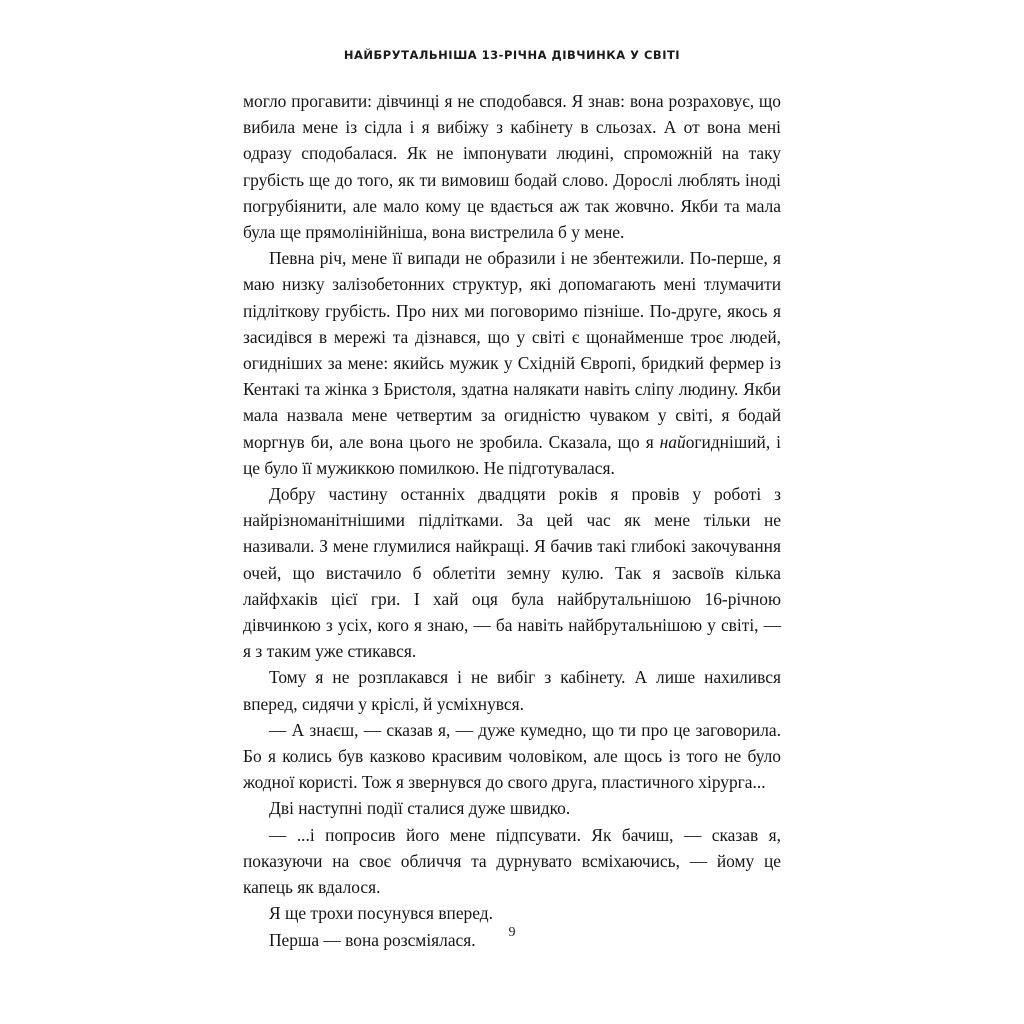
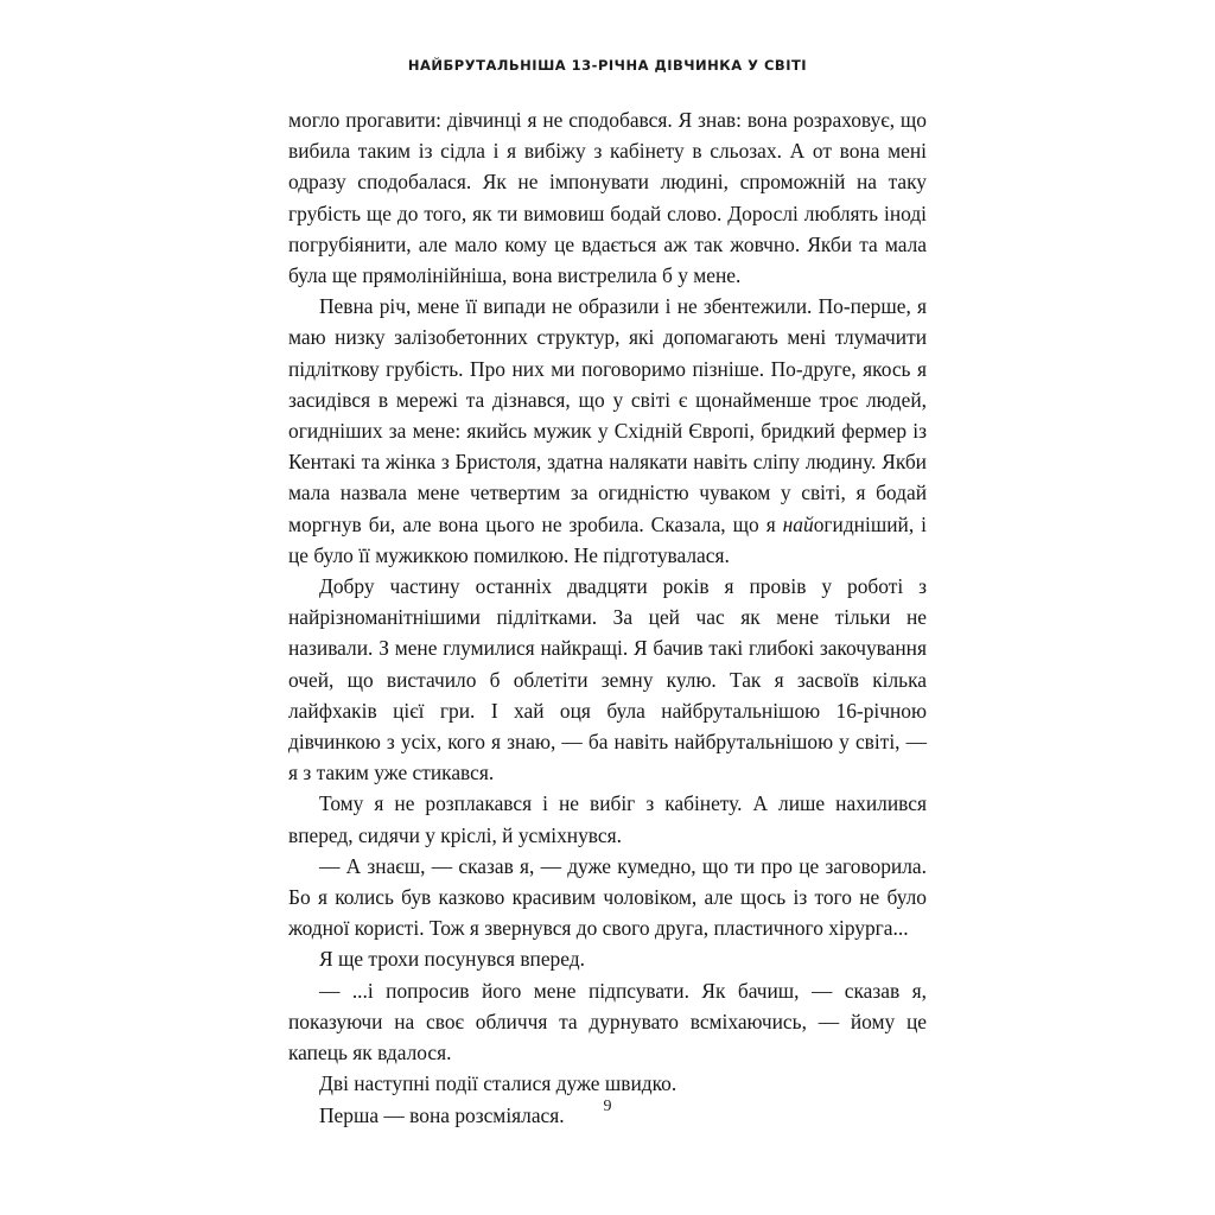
  НАЙБРУТАЛЬНІША 13-РІЧНА ДІВЧИНКА У СВІТІ
- могло прогавити: дівчинці я не сподобався. Я знав: вона розрахову­є, що вибила мене із сідла і я вибіжу з кабінету в сльозах. А от вона мені одразу сподобалася. Як не імпонувати людині, спро­можній на таку грубість ще до того, як ти вимовиш бодай слово. Дорослі люблять іноді погрубіянити, але мало кому це вдається аж так жовчно. Якби та мала була ще прямолінійніша, вона ви­стрелила б у мене.
+ могло прогавити: дівчинці я не сподобався. Я знав: вона розрахову­є, що вибила таким із сідла і я вибіжу з кабінету в сльозах. А от вона мені одразу сподобалася. Як не імпонувати людині, спро­можній на таку грубість ще до того, як ти вимовиш бодай слово. Дорослі люблять іноді погрубіянити, але мало кому це вдається аж так жовчно. Якби та мала була ще прямолінійніша, вона ви­стрелила б у мене.
  Певна річ, мене її випади не образили і не збентежили. По-пер­ше, я маю низку залізобетонних структур, які допомагають мені тлумачити підліткову грубість. Про них ми поговоримо пізніше. По-друге, якось я засидівся в мережі та дізнався, що у світі є що­найменше троє людей, огидніших за мене: якийсь мужик у Схід­ній Європі, бридкий фермер із Кентакі та жінка з Бристоля, здат­на налякати навіть сліпу людину. Якби мала назвала мене чет­вертим за огидністю чуваком у світі, я бодай моргнув би, але вона цього не зробила. Сказала, що я найогидніший, і це було її мужик­кою помилкою. Не підготувалася.
  Добру частину останніх двадцяти років я провів у роботі з найрізноманітнішими підлітками. За цей час як мене тільки не називали. З мене глумилися найкращі. Я бачив такі глибо­кі закочування очей, що вистачило б облетіти земну кулю. Так я засвоїв кілька лайфхаків цієї гри. І хай оця була найбрутальні­шою 16-річною дівчинкою з усіх, кого я знаю, — ба навіть най­брутальнішою у світі, — я з таким уже стикався.
  Тому я не розплакався і не вибіг з кабінету. А лише нахилив­ся вперед, сидячи у кріслі, й усміхнувся.
  — А знаєш, — сказав я, — дуже кумедно, що ти про це заго­ворила. Бо я колись був казково красивим чоловіком, але щось із того не було жодної користі. Тож я звернувся до свого друга, пластичного хірурга...
- Дві наступні події сталися дуже швидко.
+ Я ще трохи посунувся вперед.
  — ...і попросив його мене підпсувати. Як бачиш, — сказав я, показуючи на своє обличчя та дурнувато всміхаючись, — йому це капець як вдалося.
- Я ще трохи посунувся вперед.
+ Дві наступні події сталися дуже швидко.
  Перша — вона розсміялася.
  9
